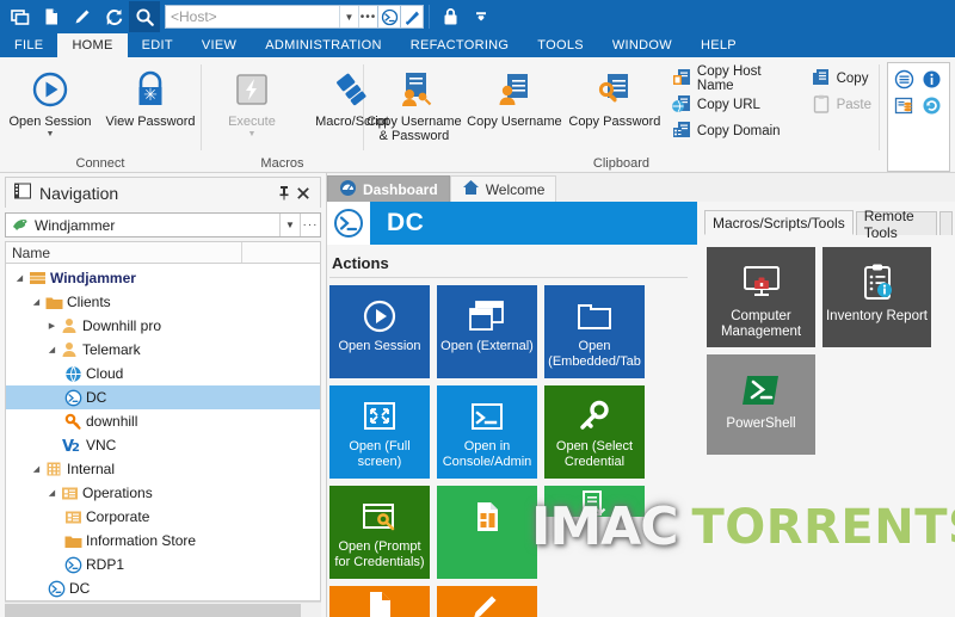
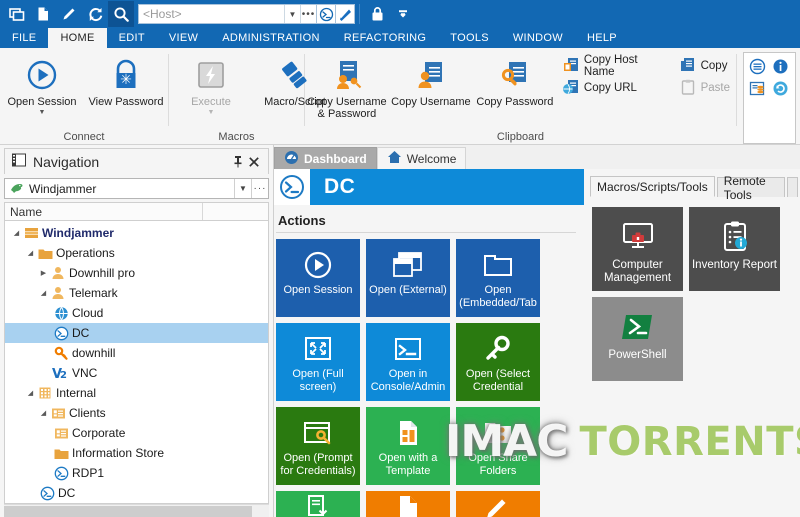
  <Host>
  ▼
  •••
  FILE
  HOME
  EDIT
  VIEW
  ADMINISTRATION
  REFACTORING
  TOOLS
  WINDOW
  HELP
  Open Session
  ✳
  View Password
  Connect
  Execute
  Macro/Script
  Macros
  Copy Username & Password
  Copy Username
  Copy Password
  Copy Host Name
  Copy URL
- Copy Domain
  Copy
  Paste
  Clipboard
  Navigation
  Windjammer
  ▼
  ···
  Name
  Windjammer
- Clients
+ Operations
  Downhill pro
  Telemark
  Cloud
  DC
  downhill
  V
  2
  VNC
  Internal
- Operations
+ Clients
  Corporate
  Information Store
  RDP1
  DC
  Dashboard
  Welcome
  DC
  Actions
  Open Session
  Open (External)
  Open (Embedded/Tab
  Open (Full screen)
  Open in Console/Admin
  Open (Select Credential
  Open (Prompt for Credentials)
+ Open with a Template
+ Open Share Folders
  Macros/Scripts/Tools
  Remote Tools
  Computer Management
  Inventory Report
  PowerShell
  IMAC
  TORRENT
